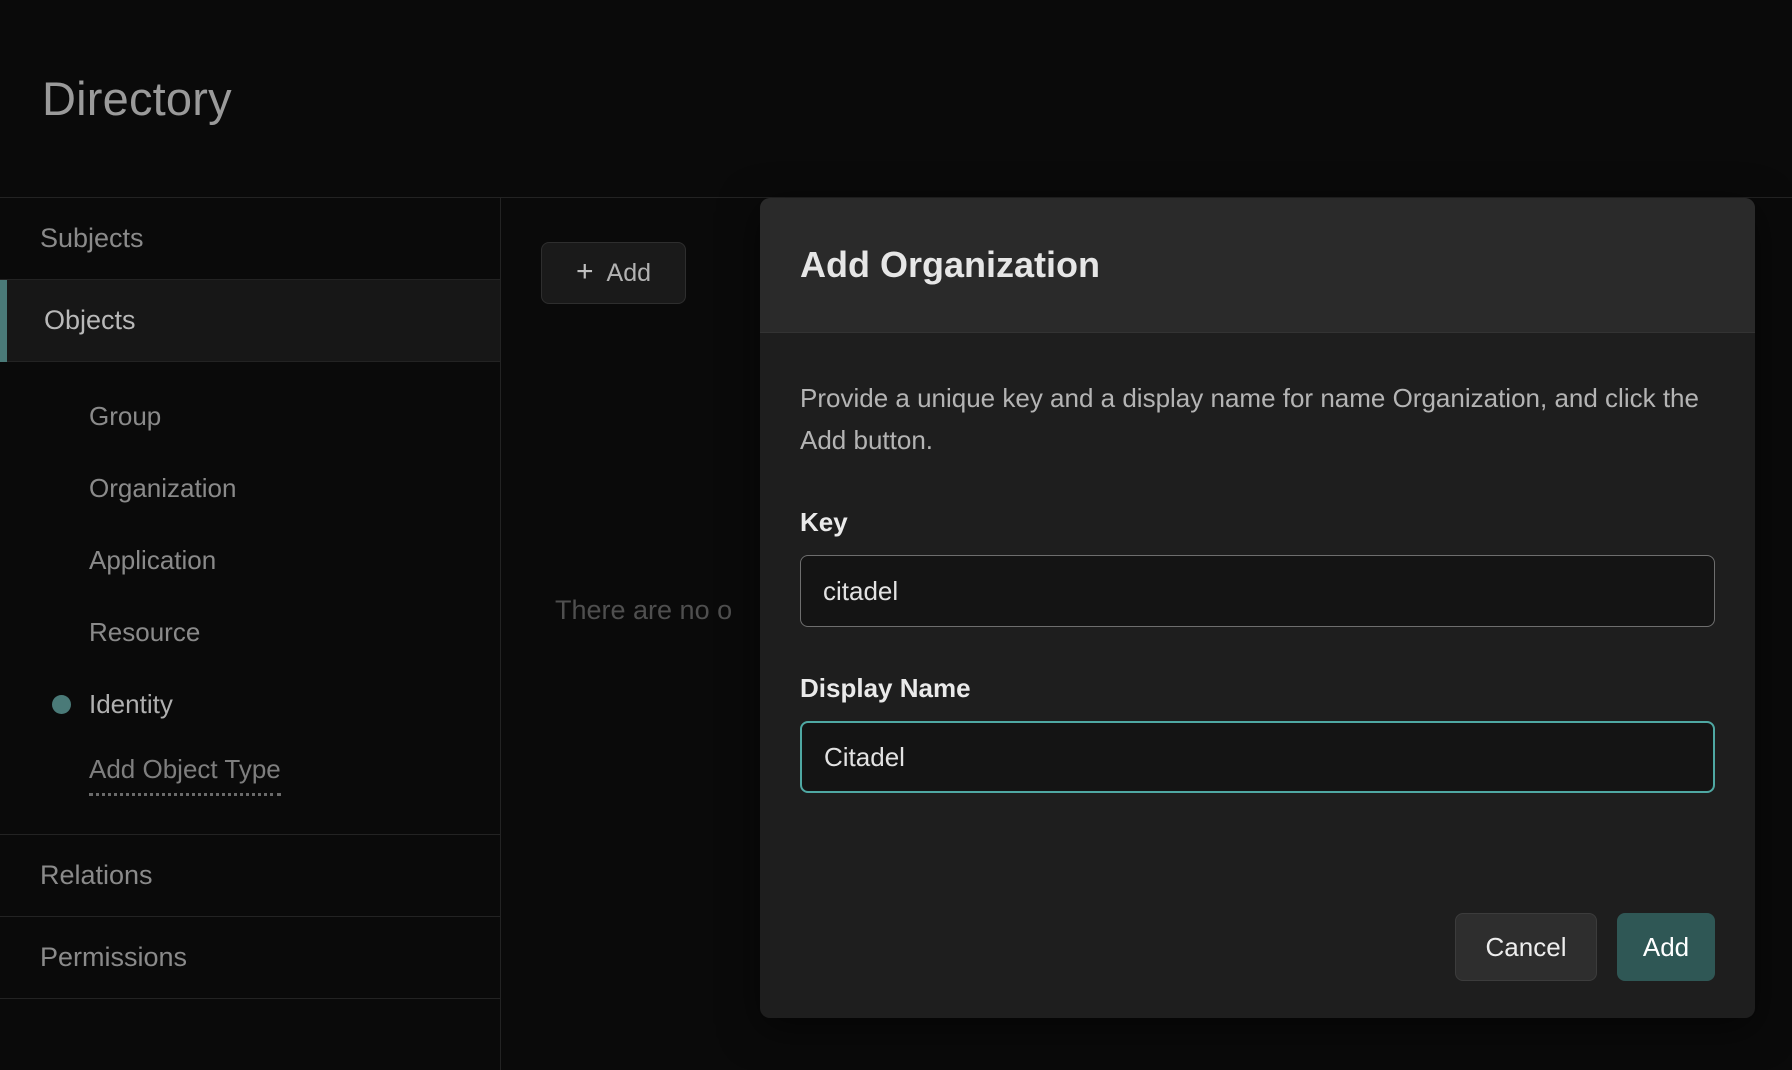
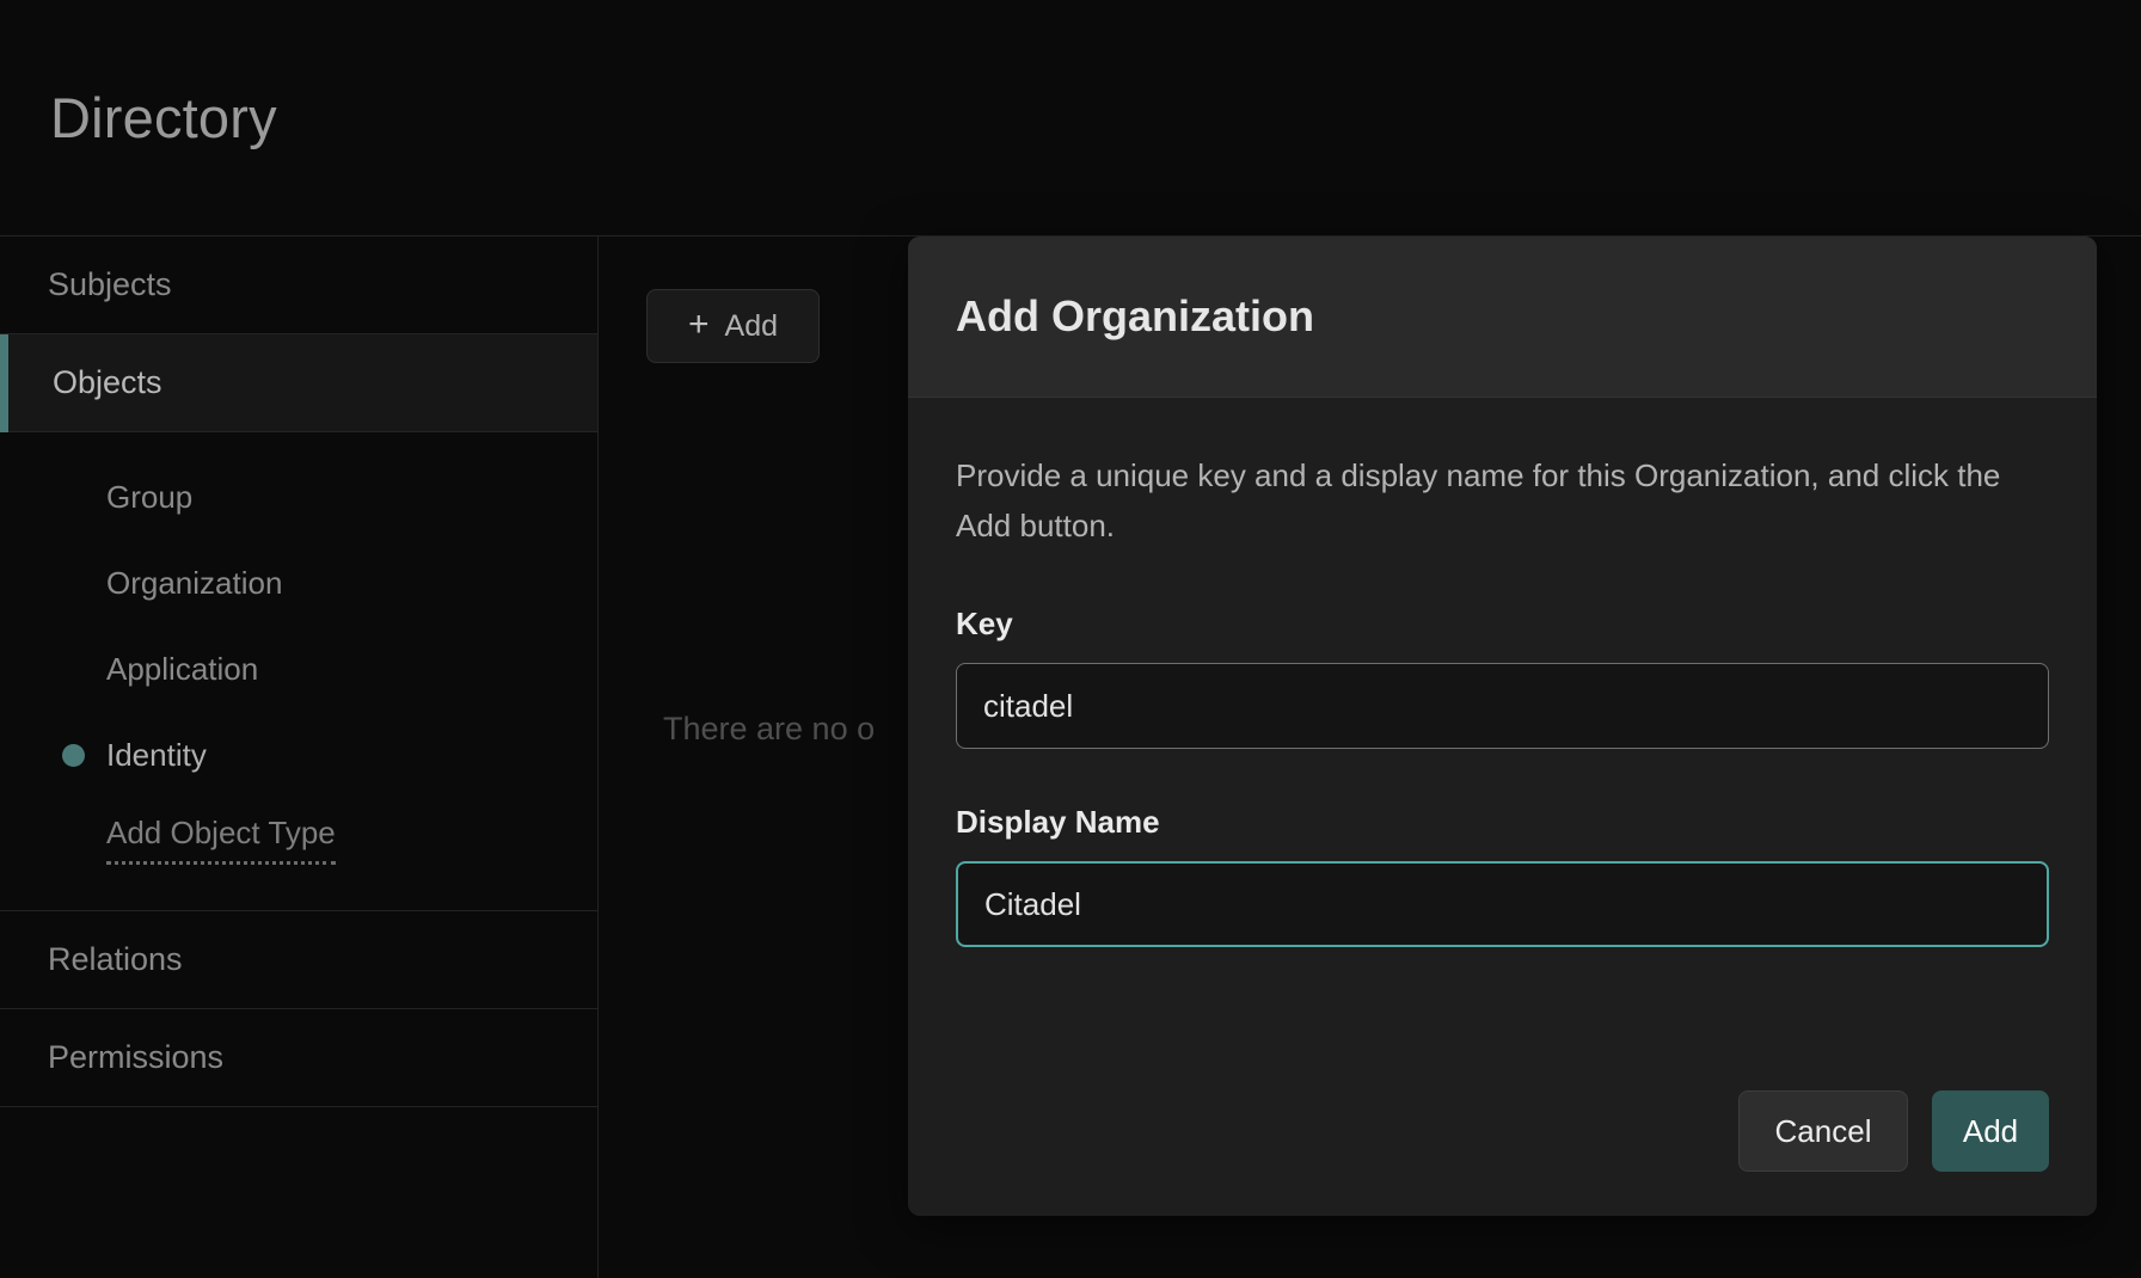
  Directory
  Subjects
  Objects
  Group
  Organization
  Application
- Resource
  Identity
  Add Object Type
  Relations
  Permissions
  +
  Add
  There are no o
  Add Organization
- Provide a unique key and a display name for name Organization, and click the Add button.
+ Provide a unique key and a display name for this Organization, and click the Add button.
  Key
  citadel
  Display Name
  Citadel
  Cancel
  Add
